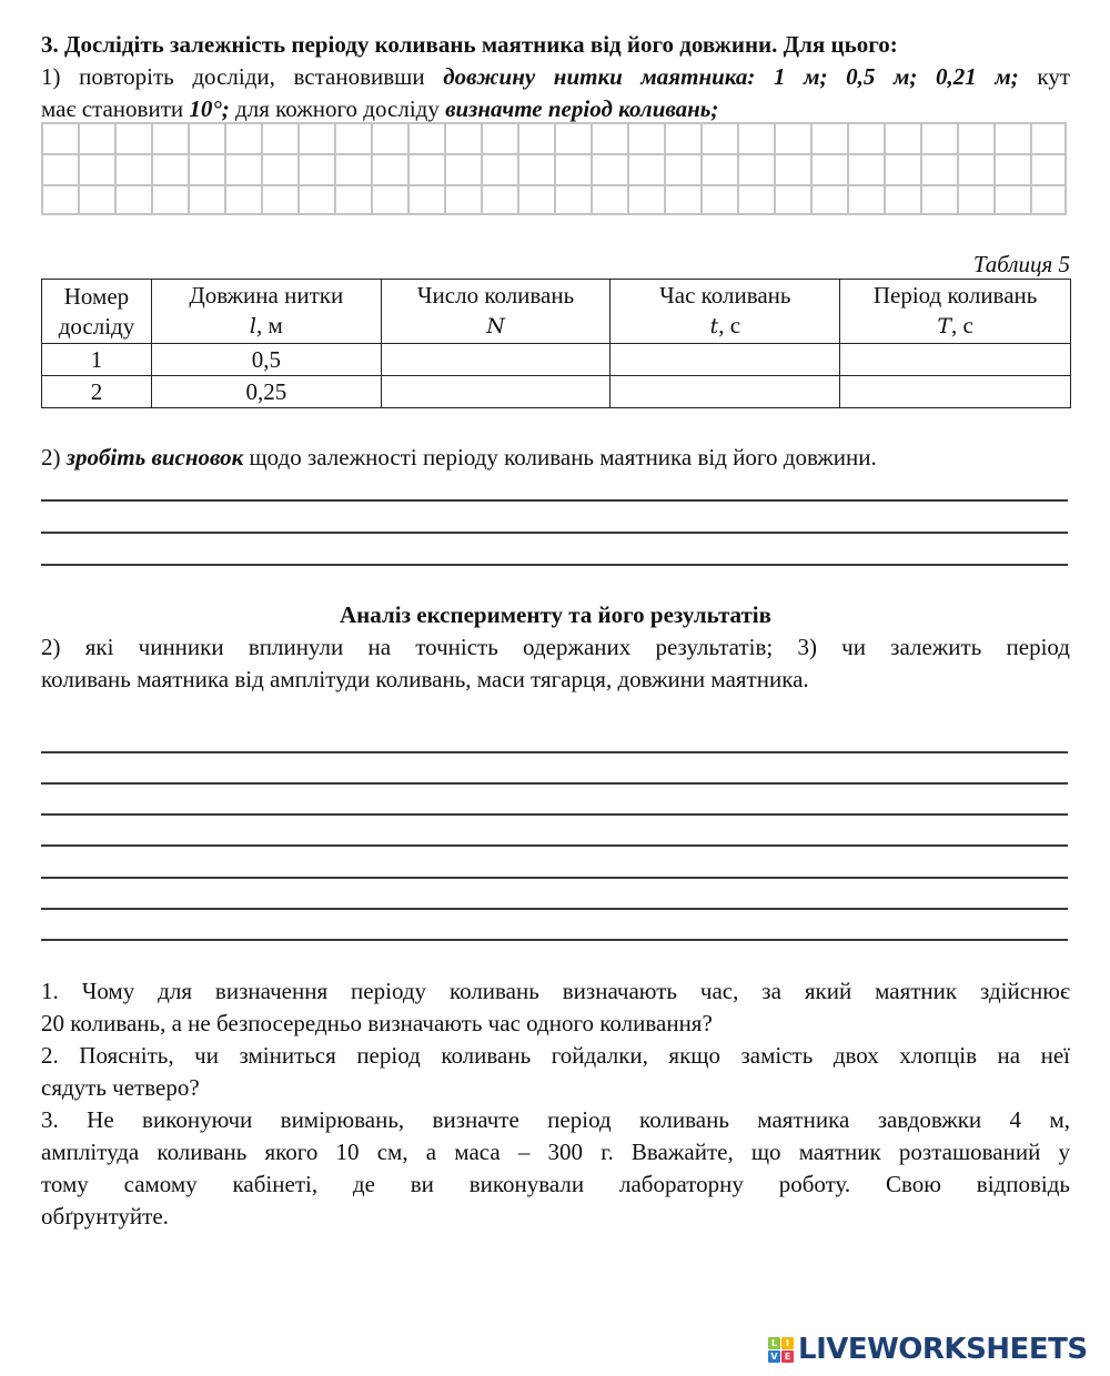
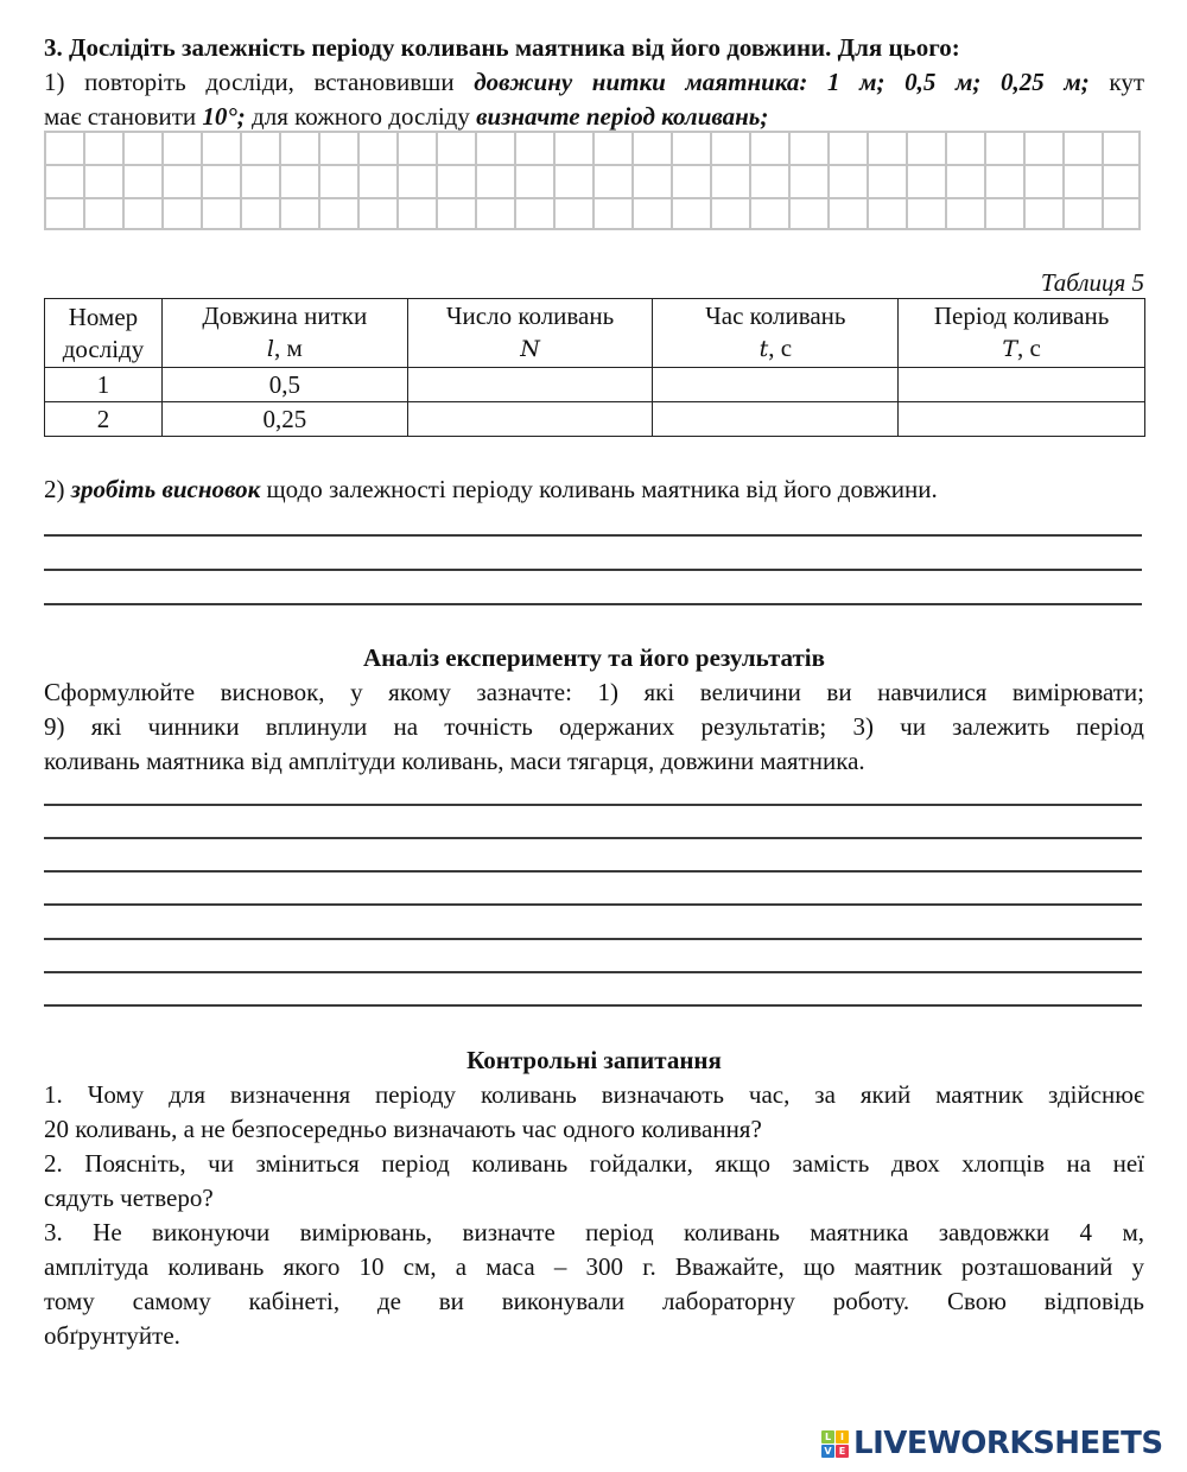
  3. Дослідіть залежність періоду коливань маятника від його довжини. Для цього:
- 1) повторіть досліди, встановивши довжину нитки маятника: 1 м; 0,5 м; 0,21 м; кут
+ 1) повторіть досліди, встановивши довжину нитки маятника: 1 м; 0,5 м; 0,25 м; кут
  має становити 10°; для кожного досліду визначте період коливань;
  Таблиця 5
  Номер досліду	Довжина нитки l, м	Число коливань N	Час коливань t, с	Період коливань T, с
  1	0,5
  2	0,25
  2) зробіть висновок щодо залежності періоду коливань маятника від його довжини.
  Аналіз експерименту та його результатів
+ Сформулюйте висновок, у якому зазначте: 1) які величини ви навчилися вимірювати;
- 2) які чинники вплинули на точність одержаних результатів; 3) чи залежить період
+ 9) які чинники вплинули на точність одержаних результатів; 3) чи залежить період
  коливань маятника від амплітуди коливань, маси тягарця, довжини маятника.
+ Контрольні запитання
  1. Чому для визначення періоду коливань визначають час, за який маятник здійснює
  20 коливань, а не безпосередньо визначають час одного коливання?
  2. Поясніть, чи зміниться період коливань гойдалки, якщо замість двох хлопців на неї
  сядуть четверо?
  3. Не виконуючи вимірювань, визначте період коливань маятника завдовжки 4 м,
  амплітуда коливань якого 10 см, а маса – 300 г. Вважайте, що маятник розташований у
  тому самому кабінеті, де ви виконували лабораторну роботу. Свою відповідь
  обґрунтуйте.
  L
  I
  V
  E
  LIVEWORKSHEETS
